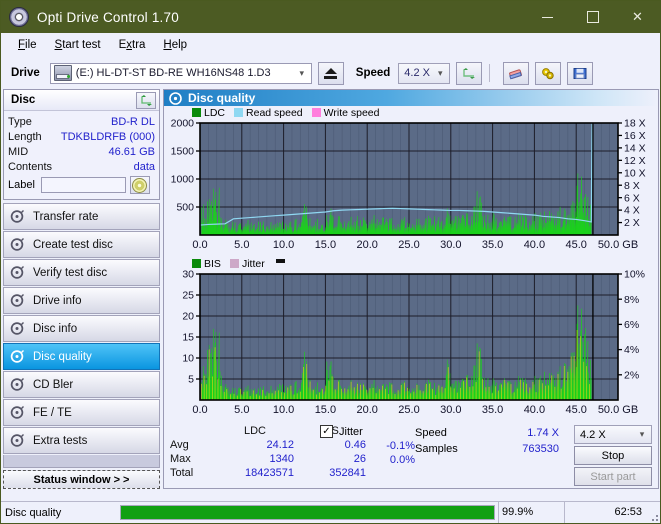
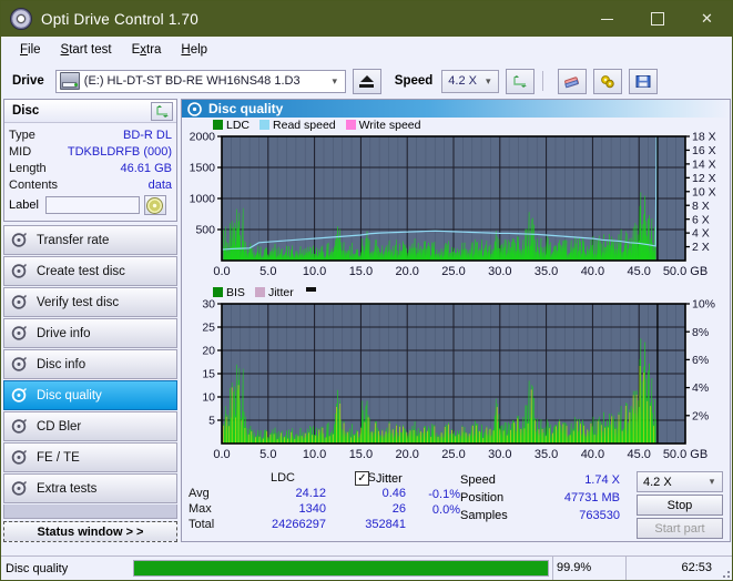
  Opti Drive Control 1.70
  ✕
  File
  Start test
  Extra
  Help
  Drive
  (E:) HL-DT-ST BD-RE WH16NS48 1.D3
  ▾
  Speed
  4.2 X
  ▾
  Disc
  Type
  BD-R DL
- Length
+ MID
  TDKBLDRFB (000)
- MID
+ Length
  46.61 GB
  Contents
  data
  Label
  Transfer rate
  Create test disc
  Verify test disc
  Drive info
  Disc info
  Disc quality
  CD Bler
  FE / TE
  Extra tests
  Status window > >
  Disc quality
  LDC
  Read speed
  Write speed
  500
  1000
  1500
  2000
  2 X
  4 X
  6 X
  8 X
  10 X
  12 X
  14 X
  16 X
  18 X
  0.0
  5.0
  10.0
  15.0
  20.0
  25.0
  30.0
  35.0
  40.0
  45.0
  50.0 GB
  BIS
  Jitter
  5
  10
  15
  20
  25
  30
  2%
  4%
  6%
  8%
  10%
  0.0
  5.0
  10.0
  15.0
  20.0
  25.0
  30.0
  35.0
  40.0
  45.0
  50.0 GB
  LDC
  Avg
  24.12
  0.46
  Max
  1340
  26
  Total
- 18423571
+ 24266297
  352841
  ✓
  Jitter
  -0.1%
  0.0%
  Speed
  1.74 X
+ Position
+ 47731 MB
  Samples
  763530
  4.2 X
  ▾
  Stop
  Start part
  Disc quality
  99.9%
  62:53
